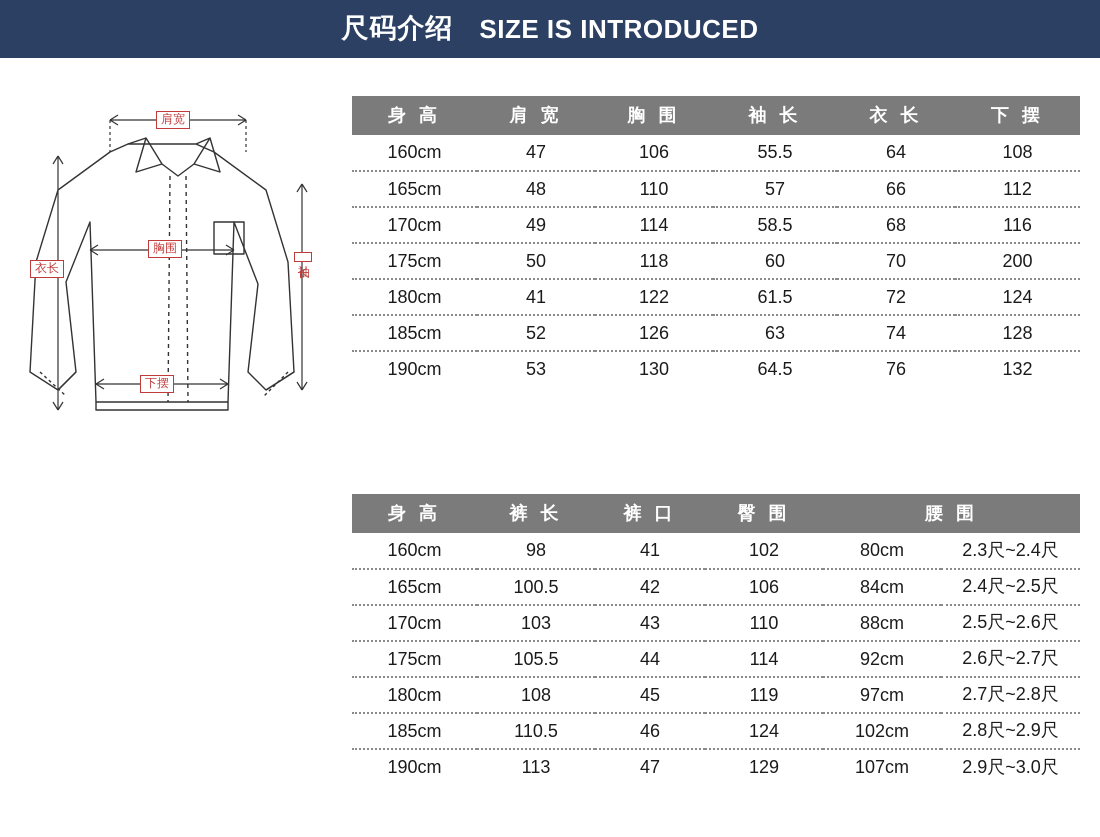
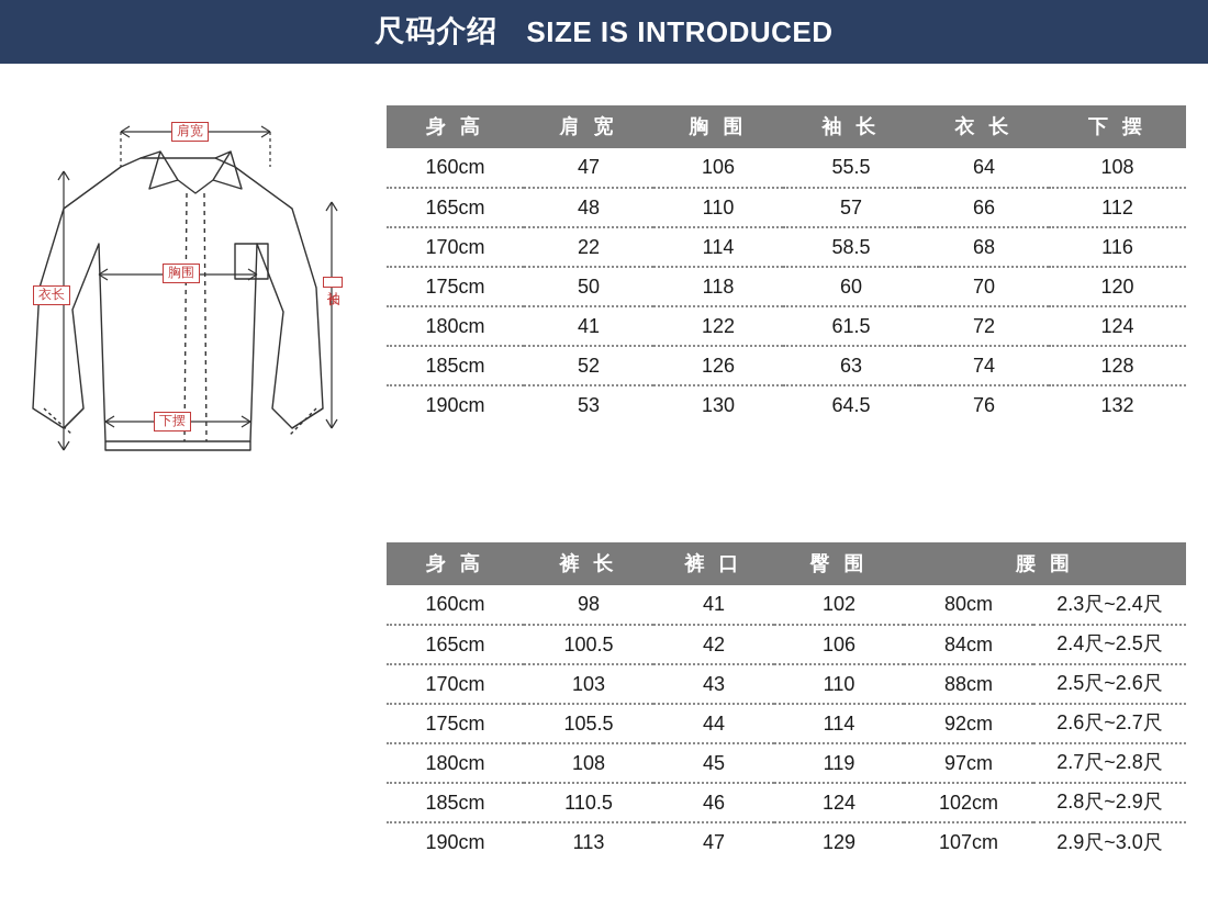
  尺码介绍
  SIZE IS INTRODUCED
  肩宽
  胸围
  下摆
  衣长
  身 高	肩 宽	胸 围	袖 长	衣 长	下 摆
  160cm	47	106	55.5	64	108
  165cm	48	110	57	66	112
- 170cm	49	114	58.5	68	116
+ 170cm	22	114	58.5	68	116
- 175cm	50	118	60	70	200
+ 175cm	50	118	60	70	120
  180cm	41	122	61.5	72	124
  185cm	52	126	63	74	128
  190cm	53	130	64.5	76	132
  身 高	裤 长	裤 口	臀 围	腰 围
  160cm	98	41	102	80cm	2.3尺~2.4尺
  165cm	100.5	42	106	84cm	2.4尺~2.5尺
  170cm	103	43	110	88cm	2.5尺~2.6尺
  175cm	105.5	44	114	92cm	2.6尺~2.7尺
  180cm	108	45	119	97cm	2.7尺~2.8尺
  185cm	110.5	46	124	102cm	2.8尺~2.9尺
  190cm	113	47	129	107cm	2.9尺~3.0尺
